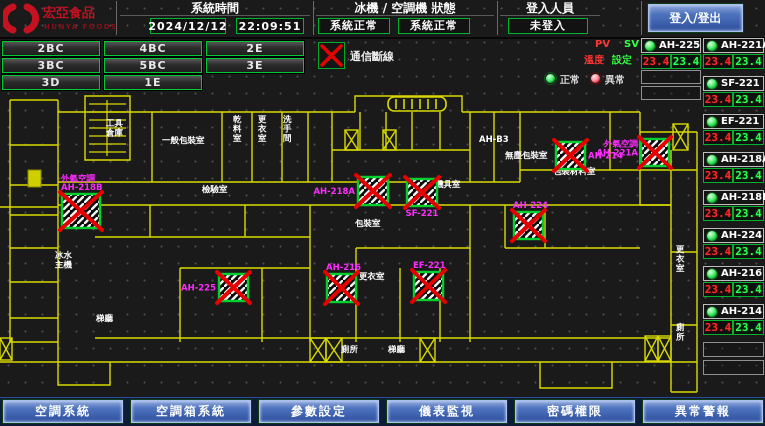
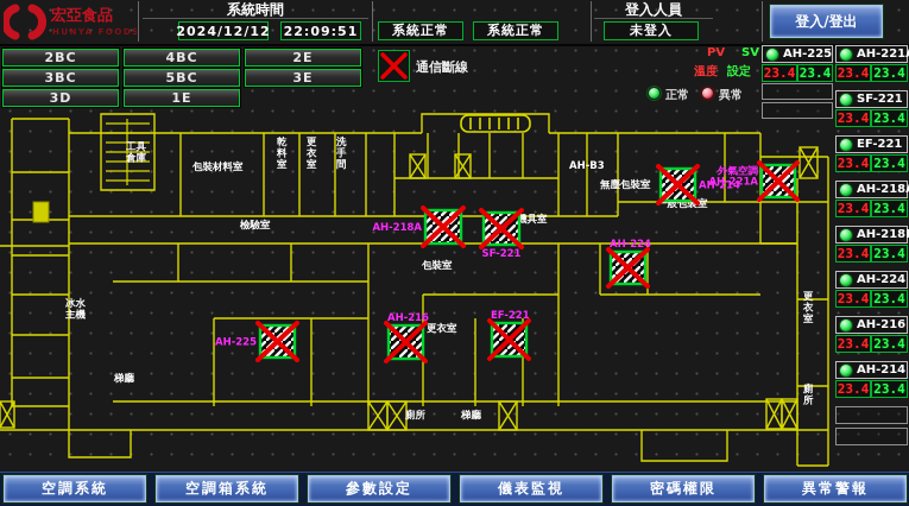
  宏亞食品
  HUNYA FOODS
  系統時間
  2024/12/12
  22:09:51
- 冰機 / 空調機 狀態
  系統正常
  系統正常
  登入人員
  未登入
  登入/登出
  2BC
  4BC
  2E
  3BC
  5BC
  3E
  3D
  1E
  通信斷線
  PV
  SV
  溫度
  設定
  正常
  異常
  AH-225
  23.4
  23.4
  AH-221
  23.4
  23.4
  SF-221
  23.4
  23.4
  EF-221
  23.4
  23.4
  AH-218
  23.4
  23.4
  AH-218
  23.4
  23.4
  AH-224
  23.4
  23.4
  AH-216
  23.4
  23.4
  AH-214
  23.4
  23.4
  工具倉庫
- 一般包裝室
+ 包裝材料室
  乾料室
  更衣室
  洗手間
  AH-B3
  無塵包裝室
- 包裝材料室
+ 一般包裝室
  檢驗室
  包裝室
  更衣室
  梯廳
  廁所
  梯廳
  冰水主機
  更衣室
  廁所
- 外氣空調 AH-218B
  AH-218A
  SF-221
  AH-214
  外氣空調 AH-221A
  AH-224
  AH-225
  AH-216
  EF-221
  空調系統
  空調箱系統
  參數設定
  儀表監視
  密碼權限
  異常警報
